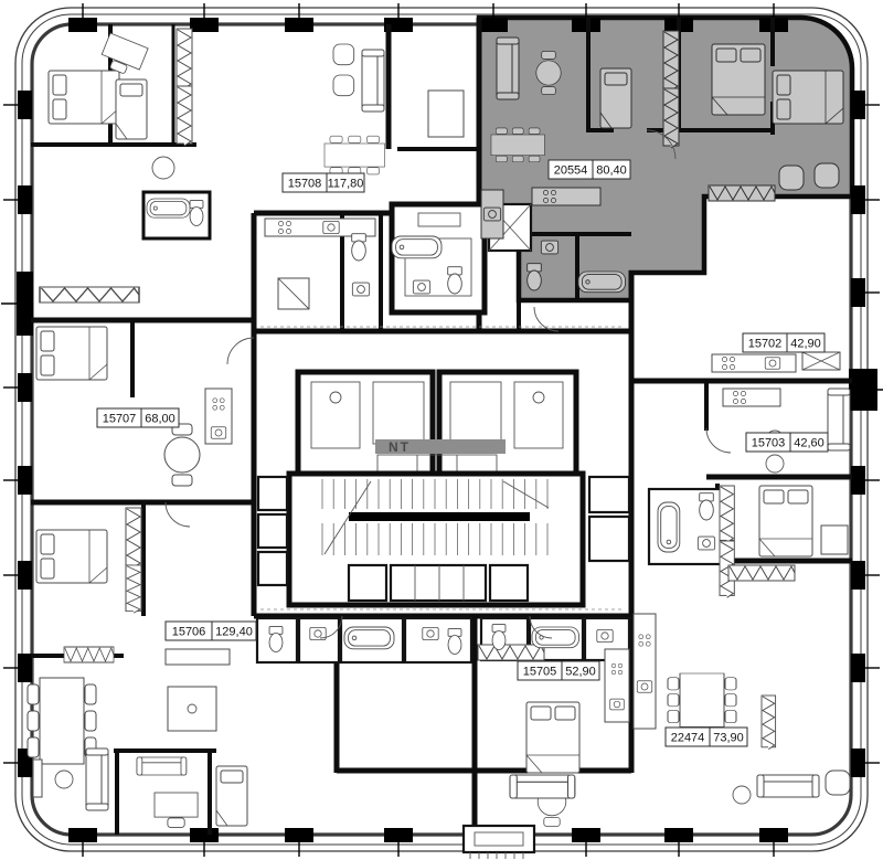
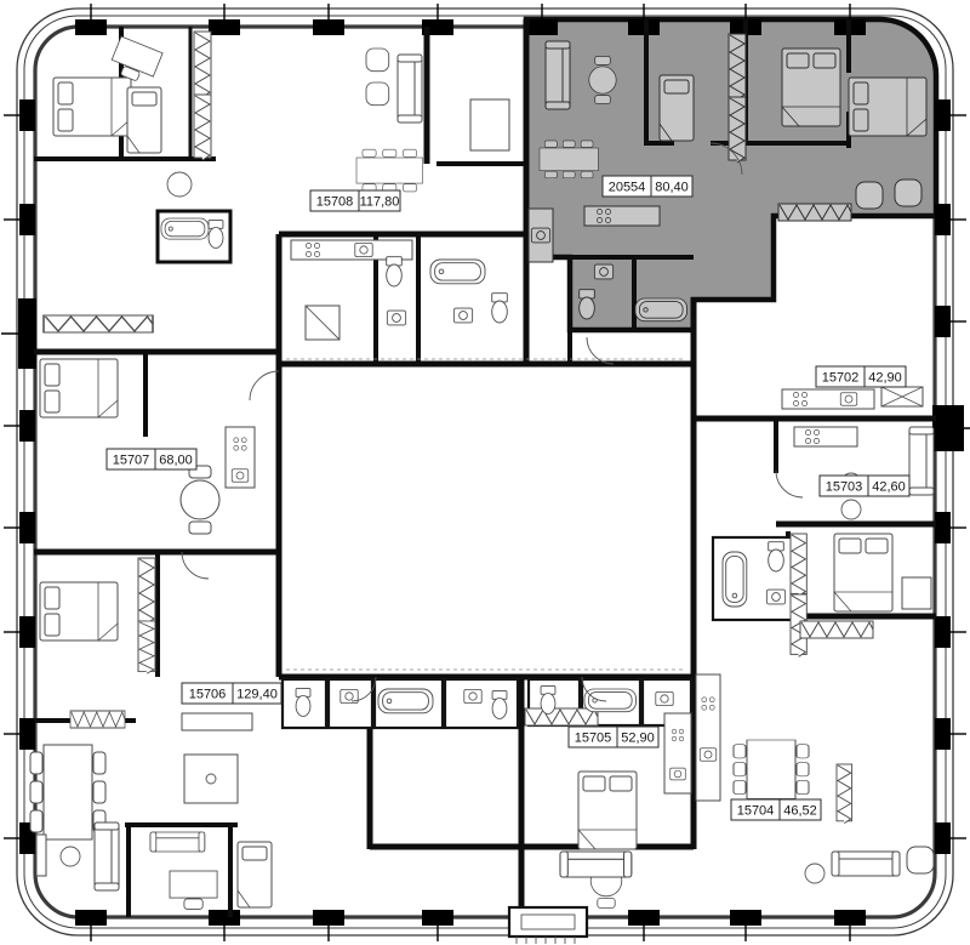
- NT
  20554
  80,40
  15702
  42,90
  15703
  42,60
- 22474
+ 15704
- 73,90
+ 46,52
  15705
  52,90
  15706
  129,40
  15707
  68,00
  15708
  117,80
